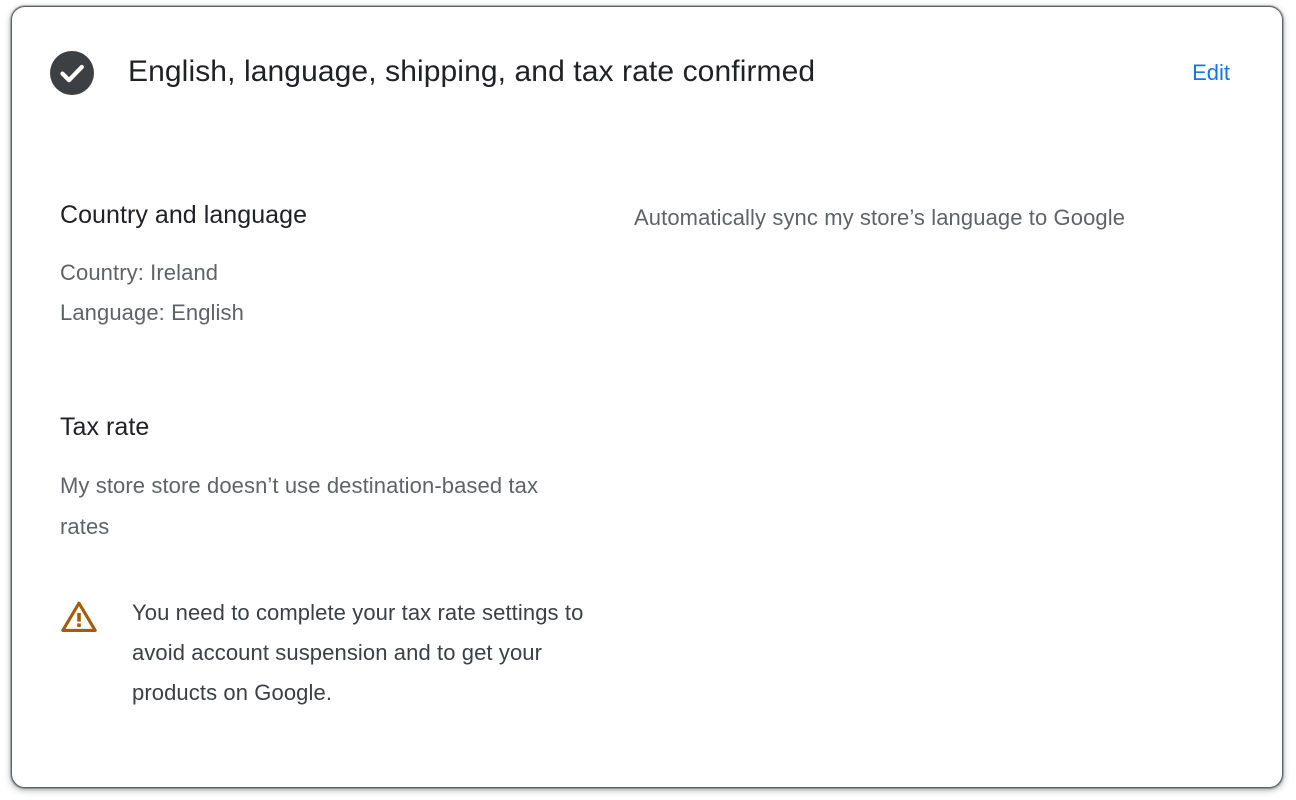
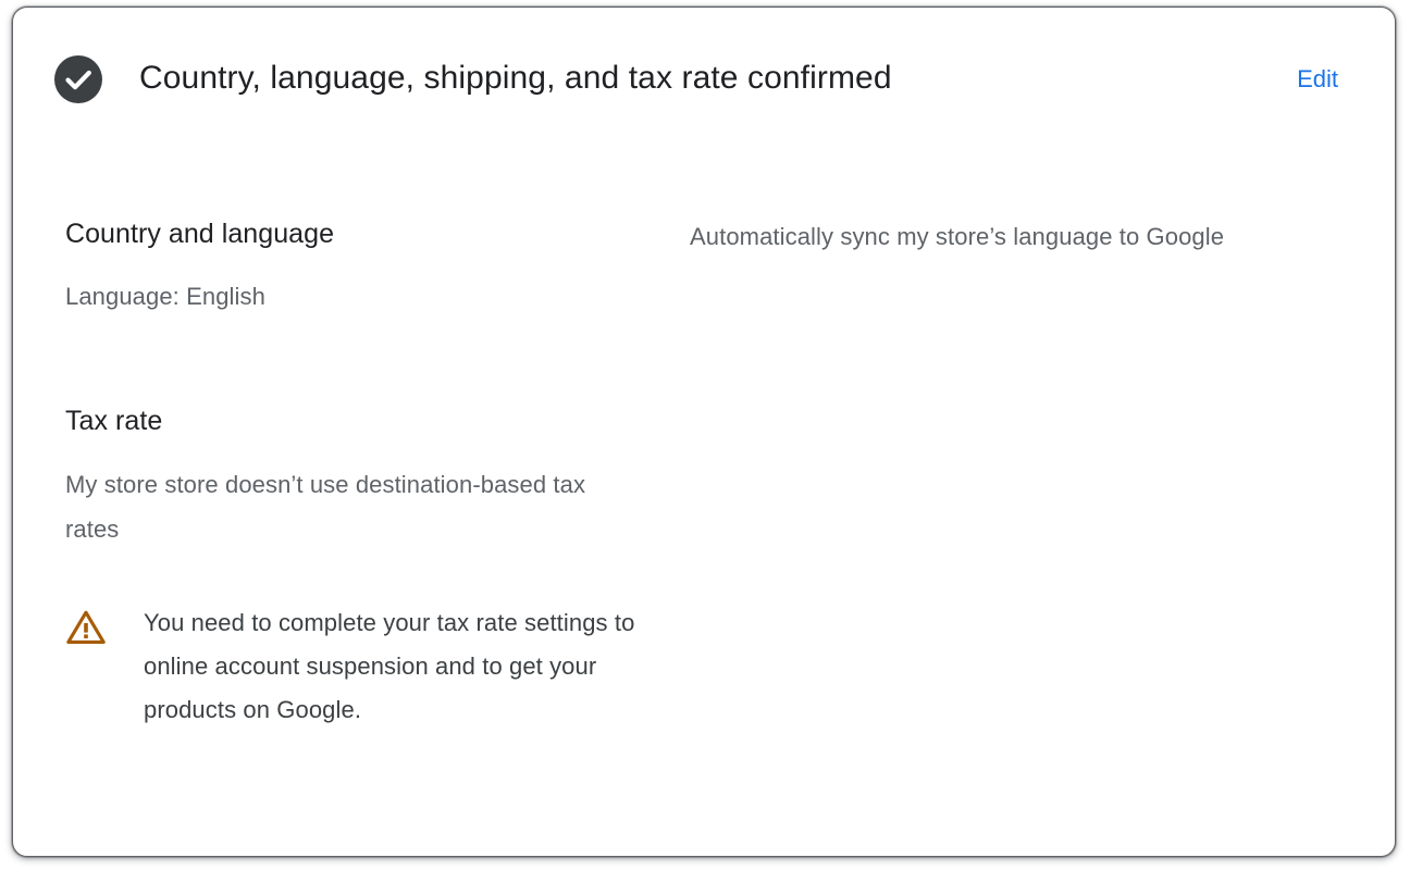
- English, language, shipping, and tax rate confirmed
+ Country, language, shipping, and tax rate confirmed
  Edit
  Country and language
- Country: Ireland
  Language: English
  Tax rate
  My store store doesn’t use destination-based tax rates
- You need to complete your tax rate settings to avoid account suspension and to get your products on Google.
+ You need to complete your tax rate settings to online account suspension and to get your products on Google.
  Automatically sync my store’s language to Google
